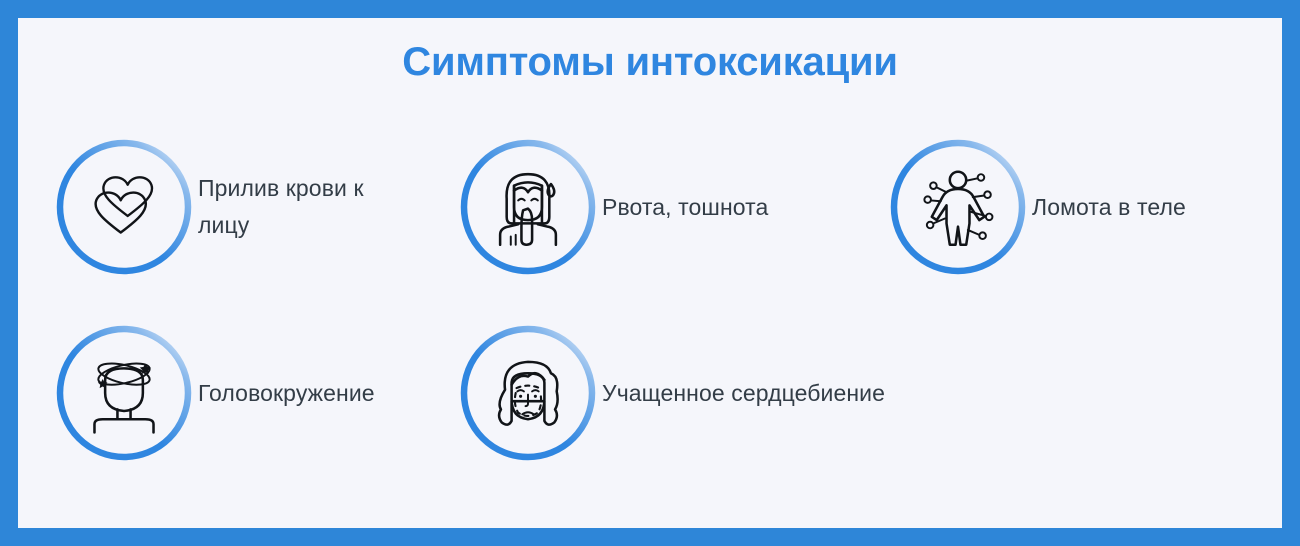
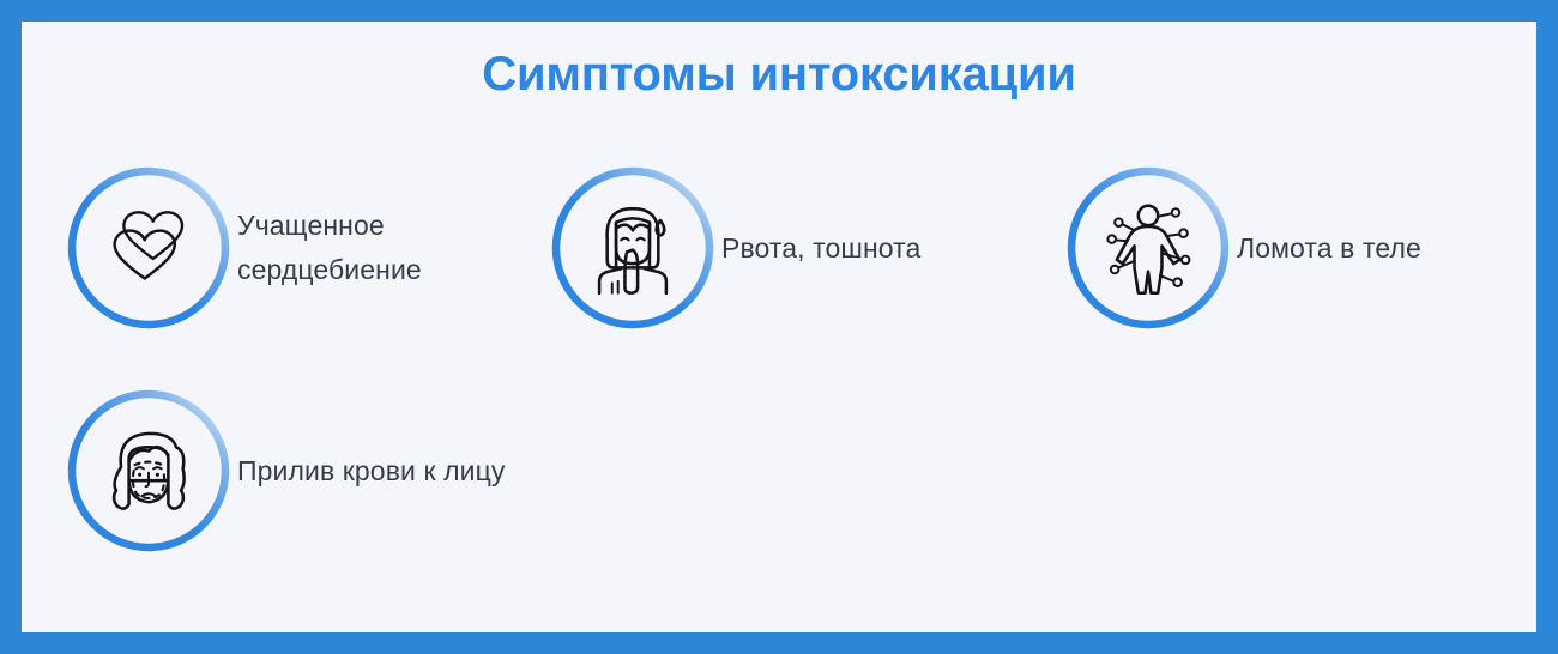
  Симптомы интоксикации
- Прилив крови к лицу
+ Учащенное сердцебиение
  Рвота, тошнота
  Ломота в теле
- Головокружение
- Учащенное сердцебиение
+ Прилив крови к лицу
